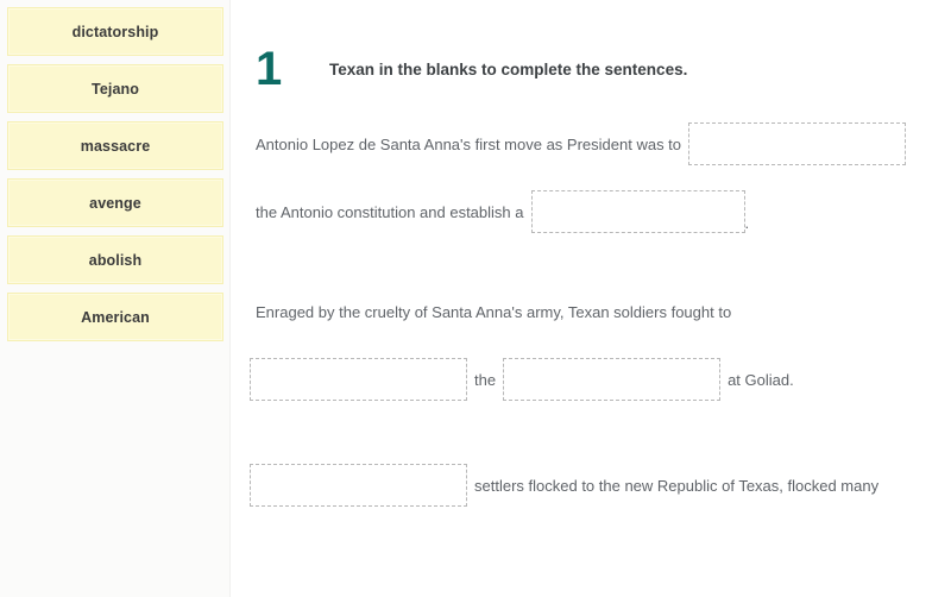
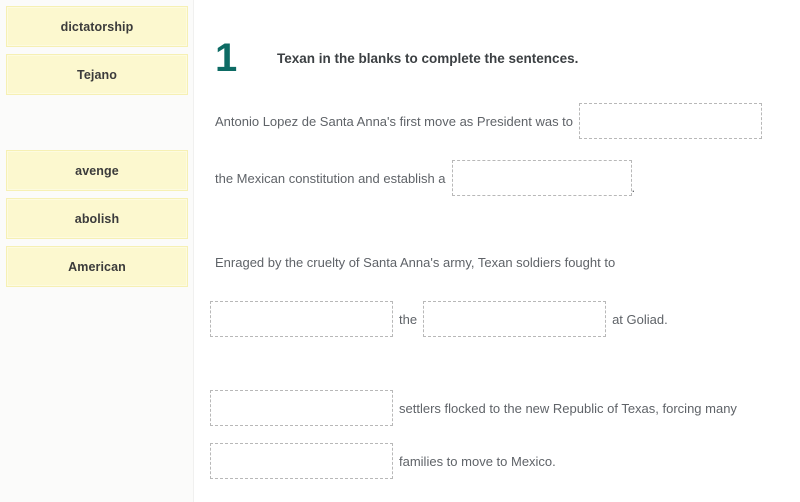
  dictatorship
  Tejano
- massacre
  avenge
  abolish
  American
  1
  Texan in the blanks to complete the sentences.
  Antonio Lopez de Santa Anna's first move as President was to
- the Antonio constitution and establish a
+ the Mexican constitution and establish a
  .
  Enraged by the cruelty of Santa Anna's army, Texan soldiers fought to
  the
  at Goliad.
- settlers flocked to the new Republic of Texas, flocked many
+ settlers flocked to the new Republic of Texas, forcing many
+ families to move to Mexico.
